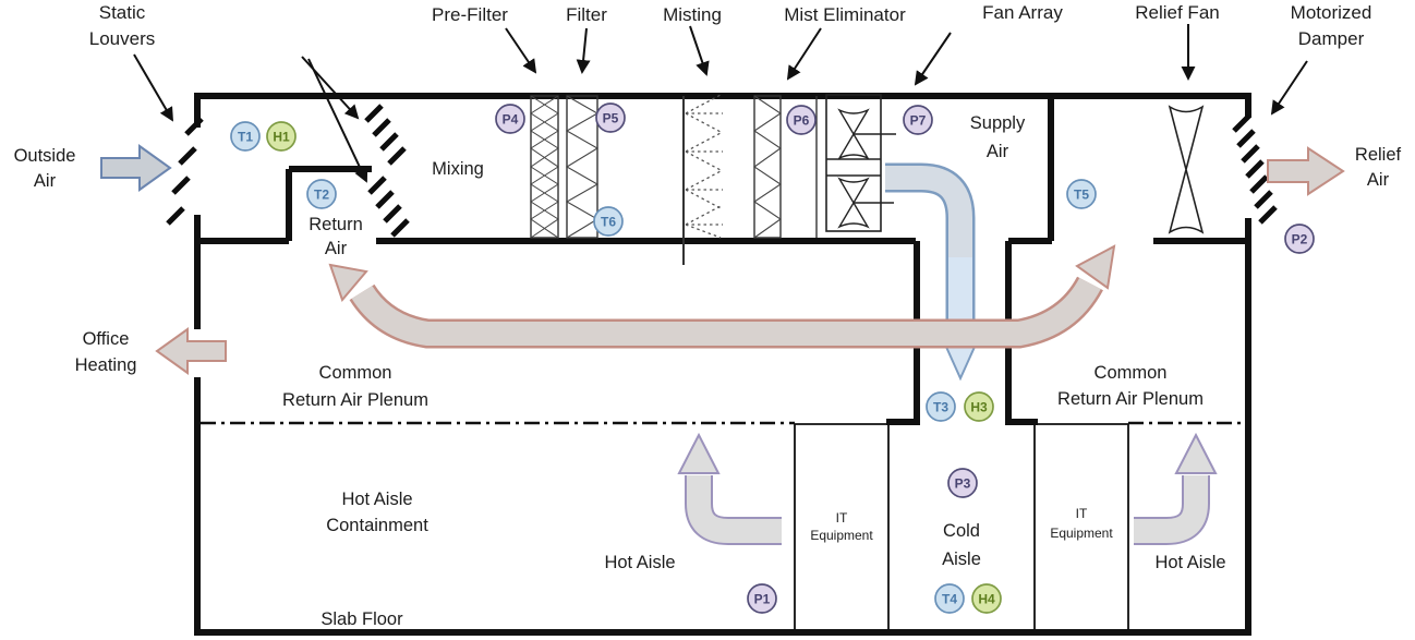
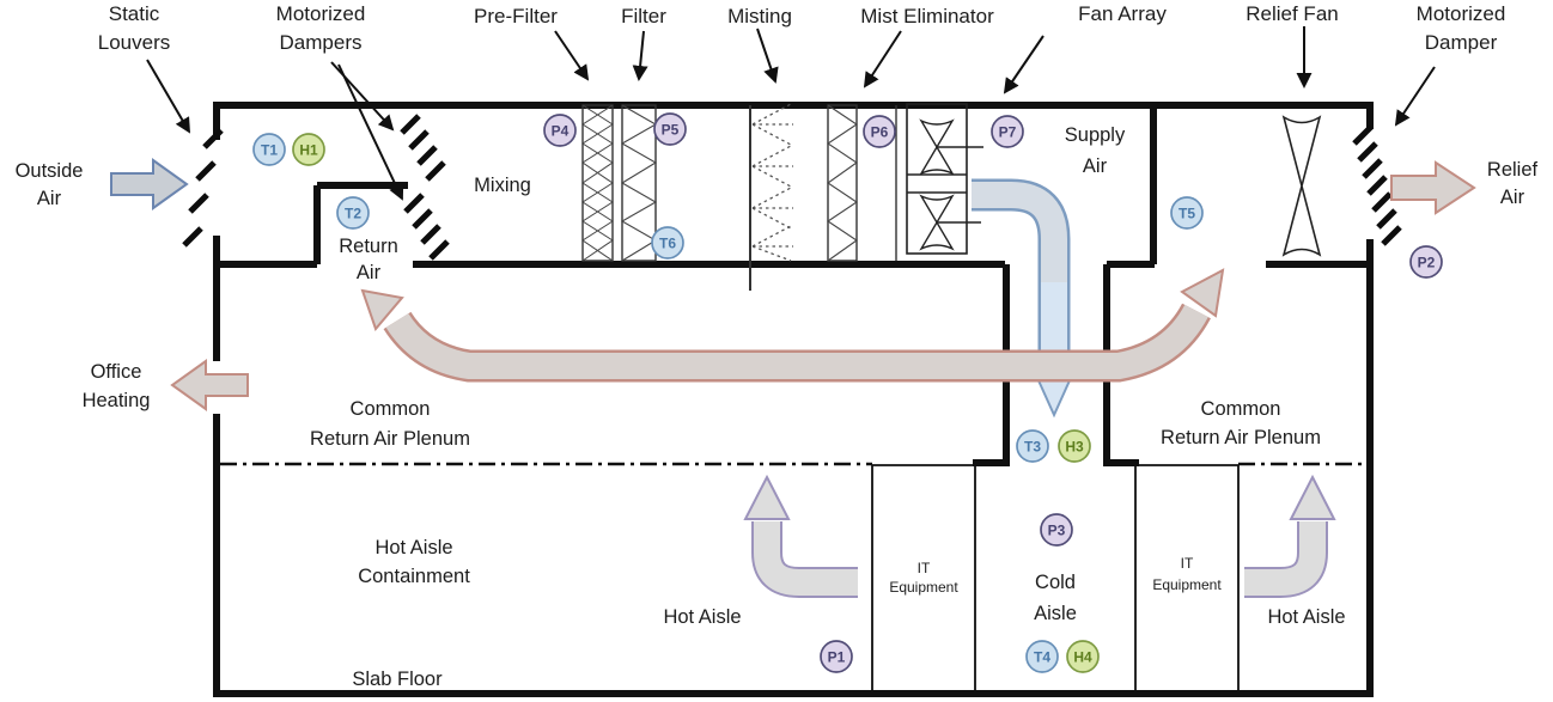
  Static Louvers
+ Motorized Dampers
  Pre-Filter
  Filter
  Misting
  Mist Eliminator
  Fan Array
  Relief Fan
  Motorized Damper
  Outside Air
  Relief Air
  Office Heating
  Mixing
  Return Air
  Supply Air
  Common Return Air Plenum
  Common Return Air Plenum
  Hot Aisle Containment
  Hot Aisle
  Hot Aisle
  Cold Aisle
  Slab Floor
  IT Equipment
  IT Equipment
  T1
  H1
  T2
  P4
  P5
  T6
  P6
  P7
  T5
  P2
  T3
  H3
  P3
  T4
  H4
  P1
